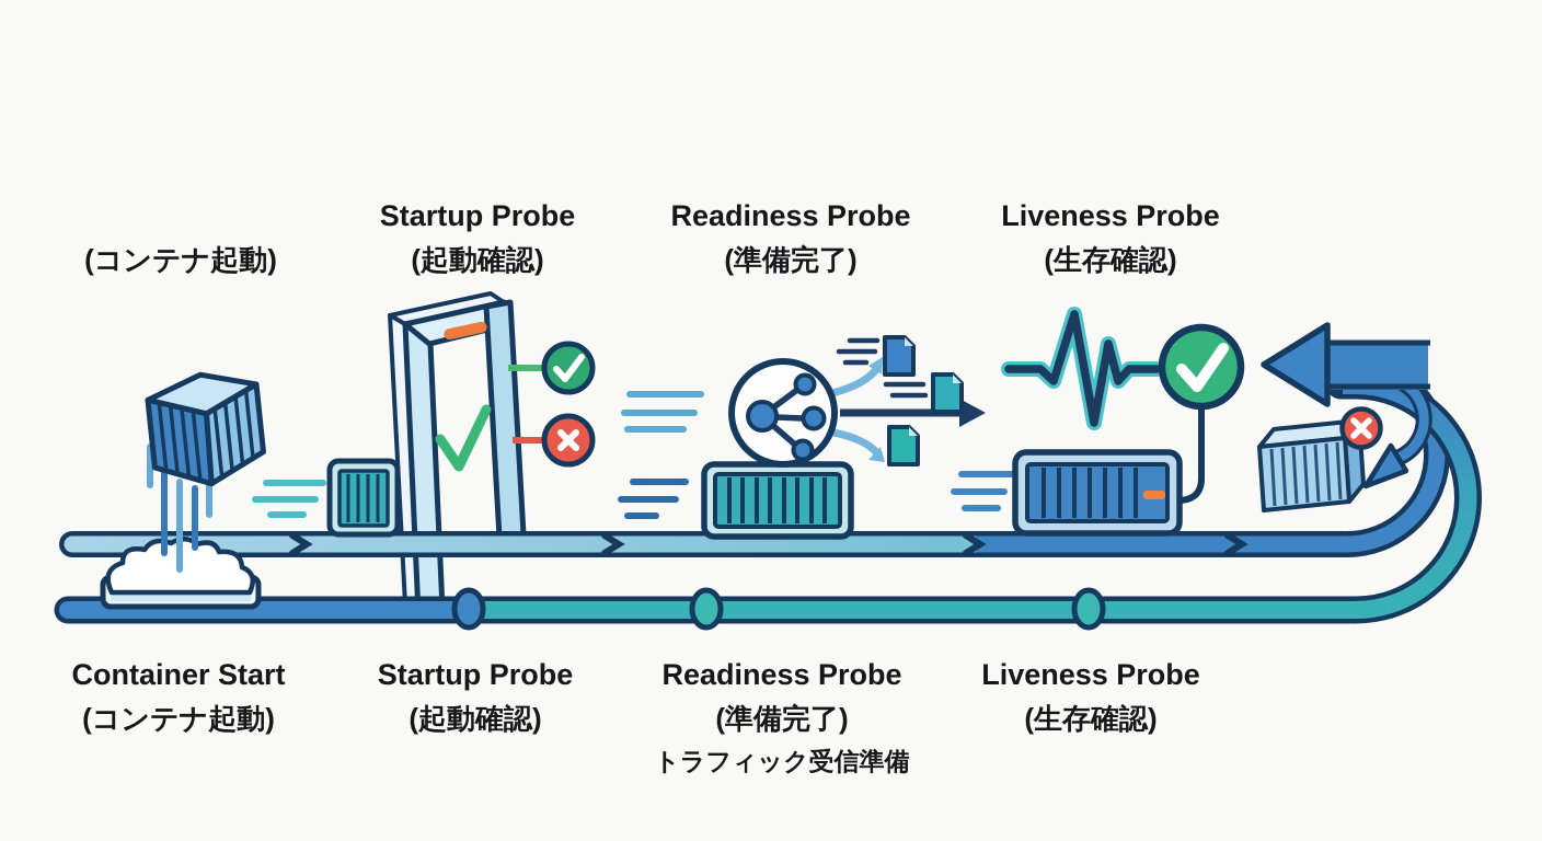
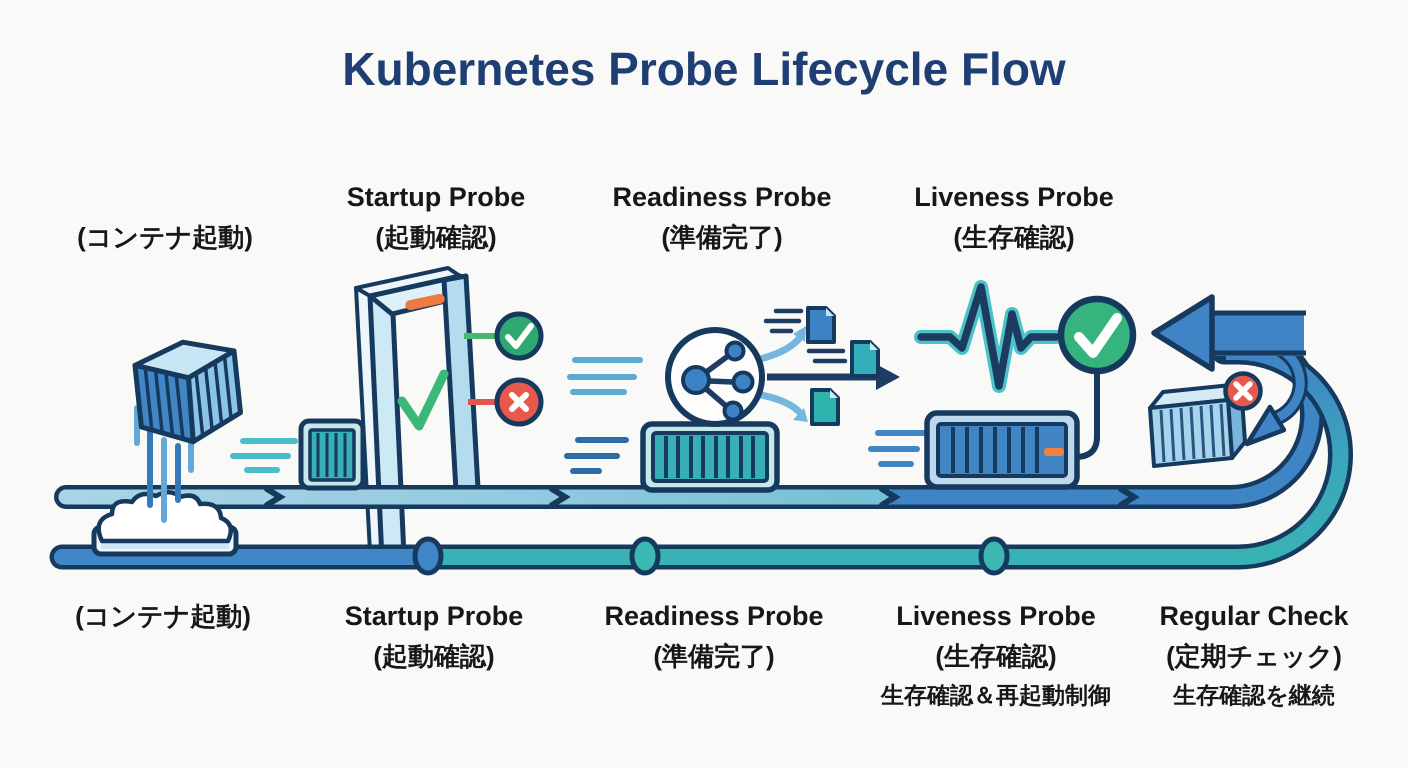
+ Kubernetes Probe Lifecycle Flow
  (コンテナ起動)
  Startup Probe
  (起動確認)
  Readiness Probe
  (準備完了)
  Liveness Probe
  (生存確認)
- Container Start
  (コンテナ起動)
  Startup Probe
  (起動確認)
  Readiness Probe
  (準備完了)
- トラフィック受信準備
  Liveness Probe
  (生存確認)
+ 生存確認＆再起動制御
+ Regular Check
+ (定期チェック)
+ 生存確認を継続
